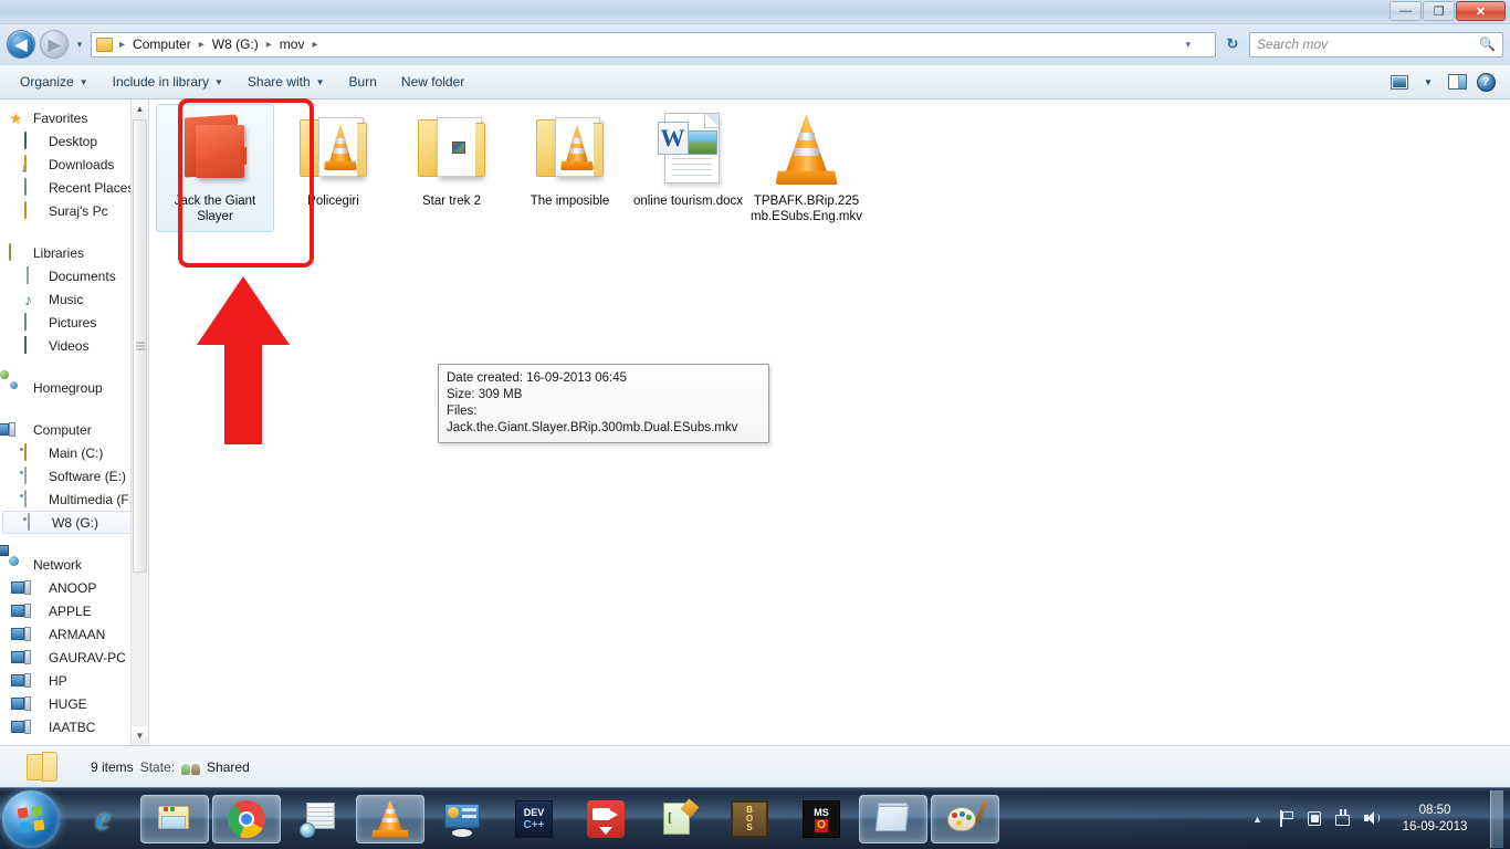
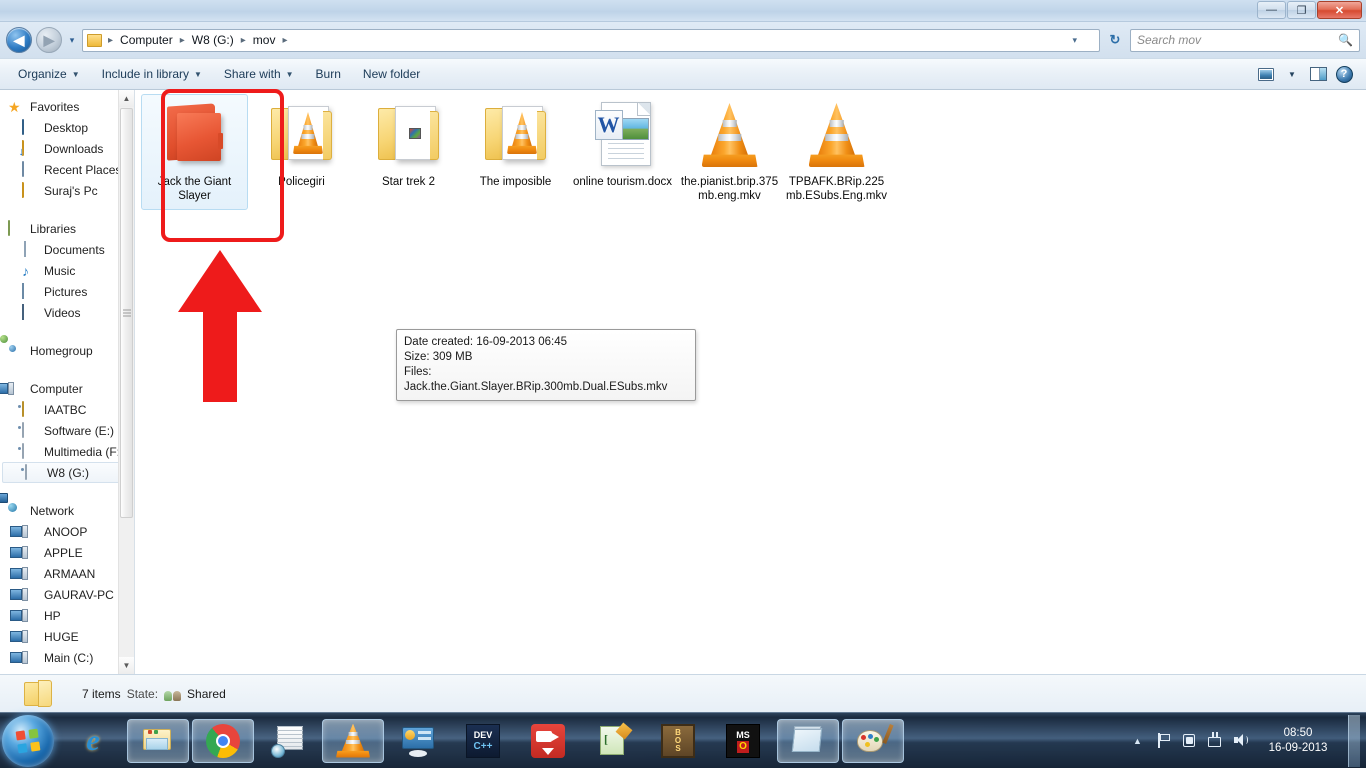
  —
  ❐
  ✕
  ◀
  ▶
  ▾
  ▸
  Computer
  ▸
  W8 (G:)
  ▸
  mov
  ▸
  ▾
  ↻
  Search mov
  🔍
  Organize
  ▼
  Include in library
  ▼
  Share with
  ▼
  Burn
  New folder
  ▼
  ?
  ★
  Favorites
  Desktop
  Downloads
  Recent Place
  Suraj's Pc
  Libraries
  Documents
  ♪
  Music
  Pictures
  Videos
  Homegroup
  Computer
- Main (C:)
+ IAATBC
  Software (E:)
  Multimedia (F
  W8 (G:)
  Network
  ANOOP
  APPLE
  ARMAAN
  GAURAV-PC
  HP
  HUGE
- IAATBC
+ Main (C:)
  ▲
  ▼
  Jack the Giant Slayer
  Policegiri
  Star trek 2
  The imposible
  W
  online tourism.docx
+ the.pianist.brip.375mb.eng.mkv
  TPBAFK.BRip.225mb.ESubs.Eng.mkv
  Date created: 16-09-2013 06:45
  Size: 309 MB
  Files: Jack.the.Giant.Slayer.BRip.300mb.Dual.ESubs.mkv
- 9 items
+ 7 items
  State:
  Shared
  e
  DEV
  C++
  [
  B
  O
  S
  MS
  O
  ▲
  08:50
  16-09-2013
